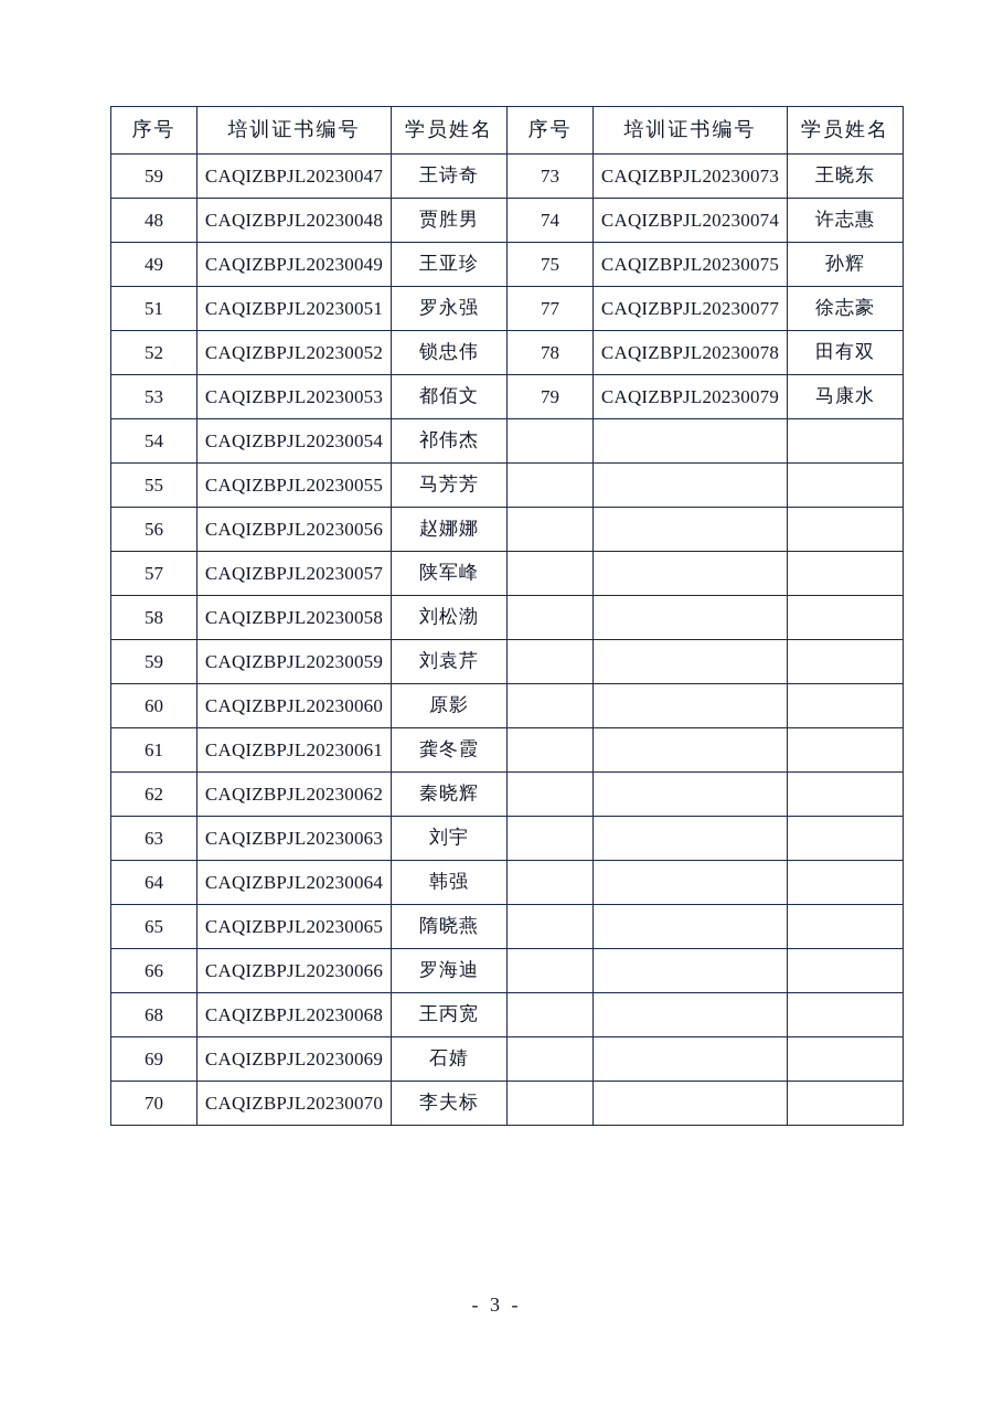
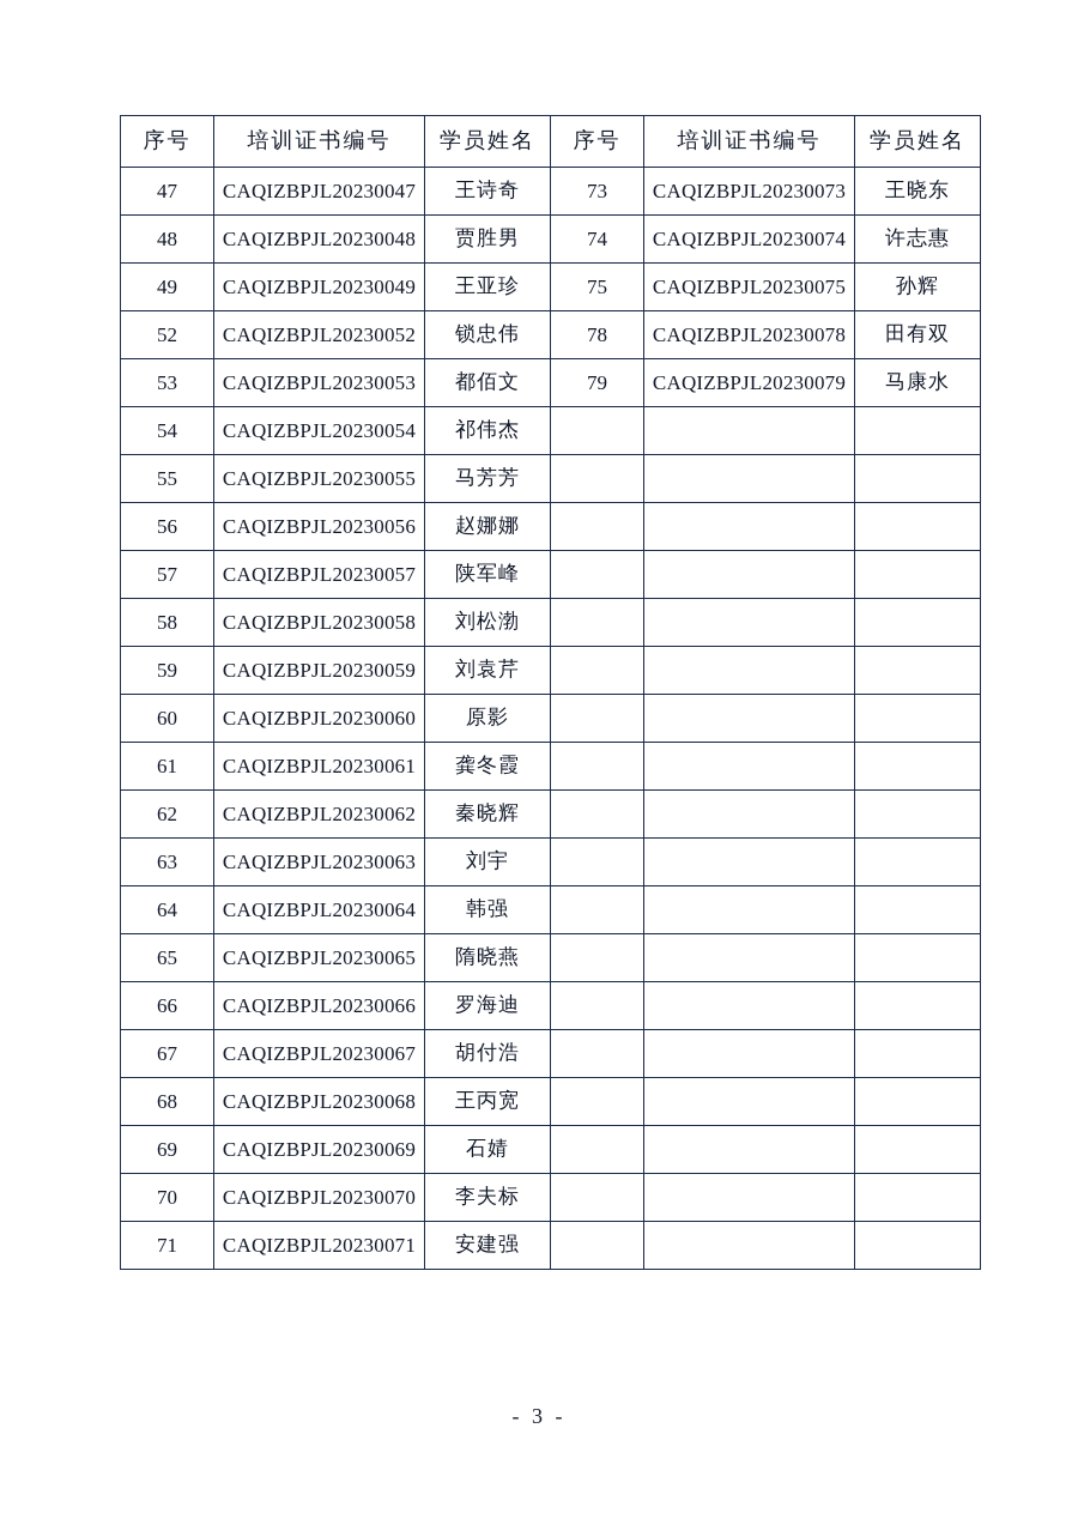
  序号	培训证书编号	学员姓名	序号	培训证书编号	学员姓名
- 59	CAQIZBPJL20230047	王诗奇	73	CAQIZBPJL20230073	王晓东
+ 47	CAQIZBPJL20230047	王诗奇	73	CAQIZBPJL20230073	王晓东
  48	CAQIZBPJL20230048	贾胜男	74	CAQIZBPJL20230074	许志惠
  49	CAQIZBPJL20230049	王亚珍	75	CAQIZBPJL20230075	孙辉
- 51	CAQIZBPJL20230051	罗永强	77	CAQIZBPJL20230077	徐志豪
  52	CAQIZBPJL20230052	锁忠伟	78	CAQIZBPJL20230078	田有双
  53	CAQIZBPJL20230053	都佰文	79	CAQIZBPJL20230079	马康水
  54	CAQIZBPJL20230054	祁伟杰
  55	CAQIZBPJL20230055	马芳芳
  56	CAQIZBPJL20230056	赵娜娜
  57	CAQIZBPJL20230057	陕军峰
  58	CAQIZBPJL20230058	刘松渤
  59	CAQIZBPJL20230059	刘袁芹
  60	CAQIZBPJL20230060	原影
  61	CAQIZBPJL20230061	龚冬霞
  62	CAQIZBPJL20230062	秦晓辉
  63	CAQIZBPJL20230063	刘宇
  64	CAQIZBPJL20230064	韩强
  65	CAQIZBPJL20230065	隋晓燕
  66	CAQIZBPJL20230066	罗海迪
+ 67	CAQIZBPJL20230067	胡付浩
  68	CAQIZBPJL20230068	王丙宽
  69	CAQIZBPJL20230069	石婧
  70	CAQIZBPJL20230070	李夫标
+ 71	CAQIZBPJL20230071	安建强
  - 3 -
